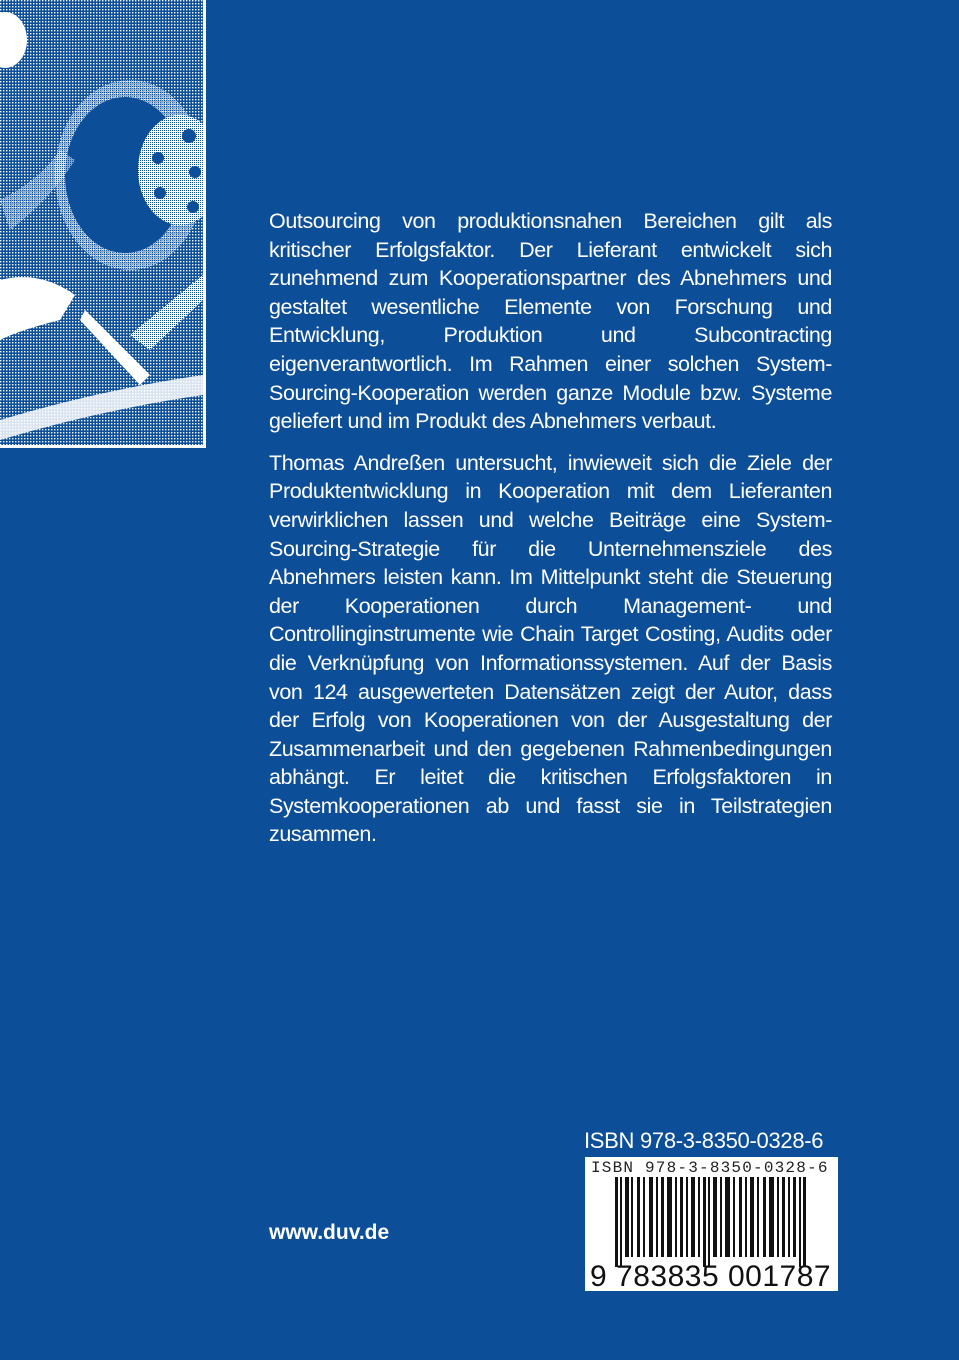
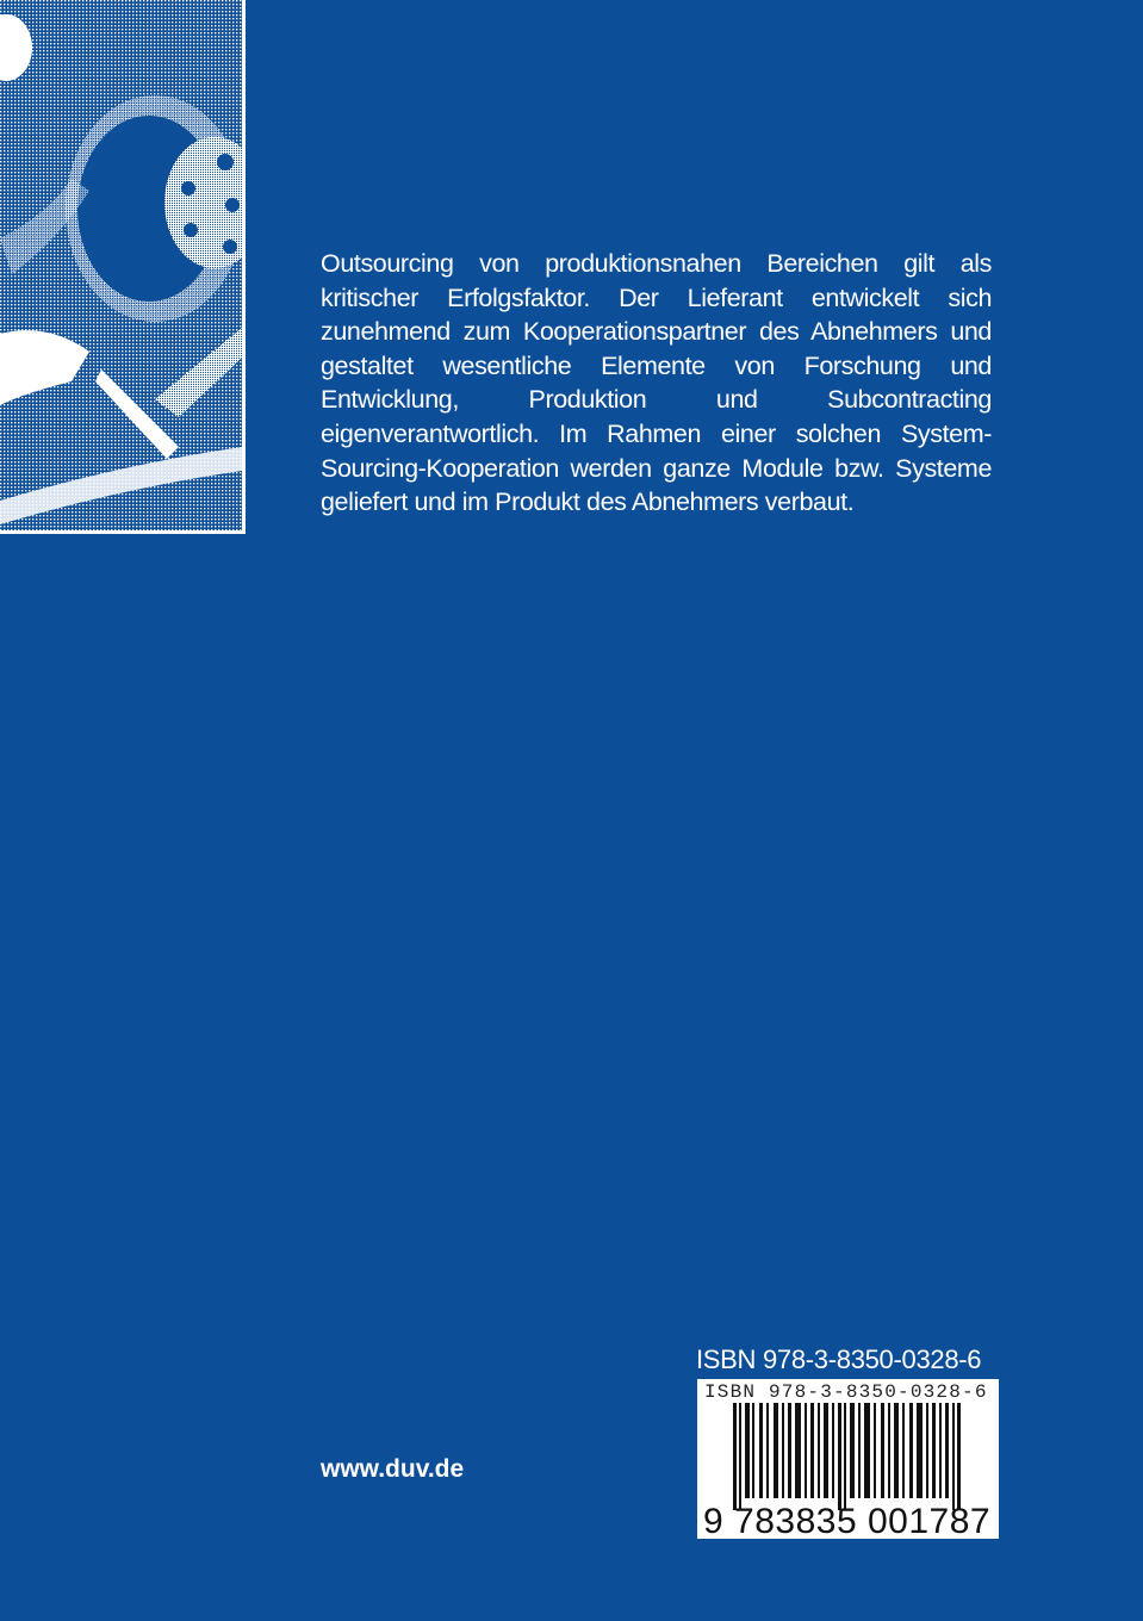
  Outsourcing von produktionsnahen Bereichen gilt als kritischer Erfolgsfaktor. Der Lieferant entwickelt sich zunehmend zum Kooperationspartner des Abnehmers und gestaltet wesentliche Elemente von Forschung und Entwicklung, Produktion und Subcontracting eigenverantwortlich. Im Rahmen einer solchen System-Sourcing-Kooperation werden ganze Module bzw. Systeme geliefert und im Produkt des Abnehmers verbaut.
- Thomas Andreßen untersucht, inwieweit sich die Ziele der Produktentwicklung in Kooperation mit dem Lieferanten verwirklichen lassen und welche Beiträge eine System-Sourcing-Strategie für die Unternehmensziele des Abnehmers leisten kann. Im Mittelpunkt steht die Steuerung der Kooperationen durch Management- und Controllinginstrumente wie Chain Target Costing, Audits oder die Verknüpfung von Informationssystemen. Auf der Basis von 124 ausgewerteten Datensätzen zeigt der Autor, dass der Erfolg von Kooperationen von der Ausgestaltung der Zusammenarbeit und den gegebenen Rahmenbedingungen abhängt. Er leitet die kritischen Erfolgsfaktoren in Systemkooperationen ab und fasst sie in Teilstrategien zusammen.
  ISBN 978-3-8350-0328-6
  ISBN 978-3-8350-0328-6
  9 783835 001787
  www.duv.de
